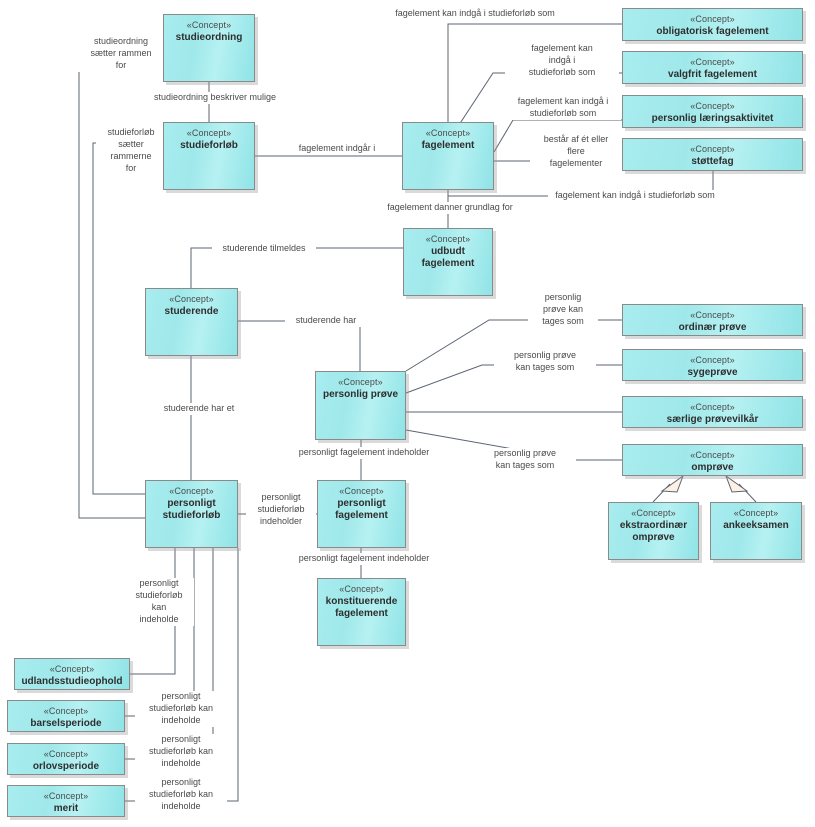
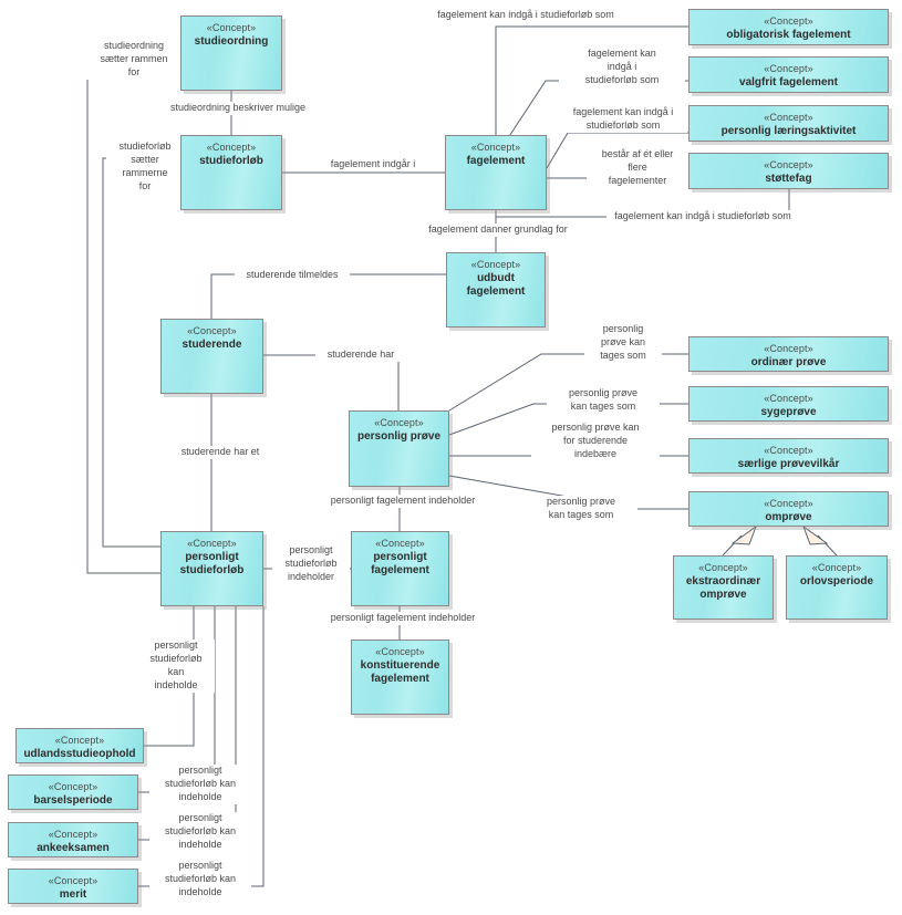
  studieordning
  sætter rammen
  for
  studieordning beskriver mulige
  studieforløb
  sætter
  rammerne
  for
  fagelement indgår i
  fagelement kan indgå i studieforløb som
  fagelement kan
  indgå i
  studieforløb som
  fagelement kan indgå i
  studieforløb som
  består af ét eller
  flere
  fagelementer
  fagelement kan indgå i studieforløb som
  fagelement danner grundlag for
  studerende tilmeldes
  studerende har
  studerende har et
  personlig
  prøve kan
  tages som
  personlig prøve
  kan tages som
+ personlig prøve kan
+ for studerende
+ indebære
  personlig prøve
  kan tages som
  personligt fagelement indeholder
  personligt
  studieforløb
  indeholder
  personligt fagelement indeholder
  personligt
  studieforløb
  kan
  indeholde
  personligt
  studieforløb kan
  indeholde
  personligt
  studieforløb kan
  indeholde
  personligt
  studieforløb kan
  indeholde
  «Concept»
  studieordning
  «Concept»
  studieforløb
  «Concept»
  fagelement
  «Concept»
  obligatorisk fagelement
  «Concept»
  valgfrit fagelement
  «Concept»
  personlig læringsaktivitet
  «Concept»
  støttefag
  «Concept»
  udbudt fagelement
  «Concept»
  studerende
  «Concept»
  personlig prøve
  «Concept»
  ordinær prøve
  «Concept»
  sygeprøve
  «Concept»
  særlige prøvevilkår
  «Concept»
  omprøve
  «Concept»
  ekstraordinær omprøve
  «Concept»
- ankeeksamen
+ orlovsperiode
  «Concept»
  personligt studieforløb
  «Concept»
  personligt fagelement
  «Concept»
  konstituerende fagelement
  «Concept»
  udlandsstudieophold
  «Concept»
  barselsperiode
  «Concept»
- orlovsperiode
+ ankeeksamen
  «Concept»
  merit
